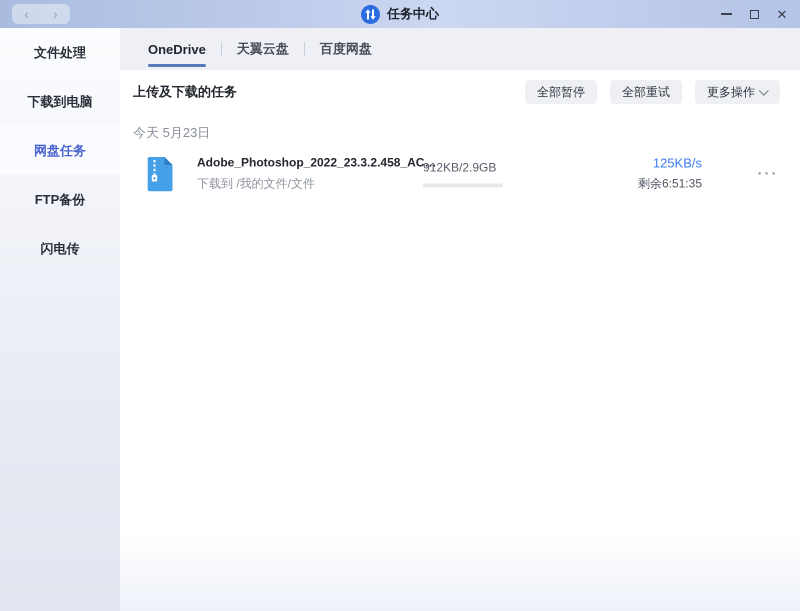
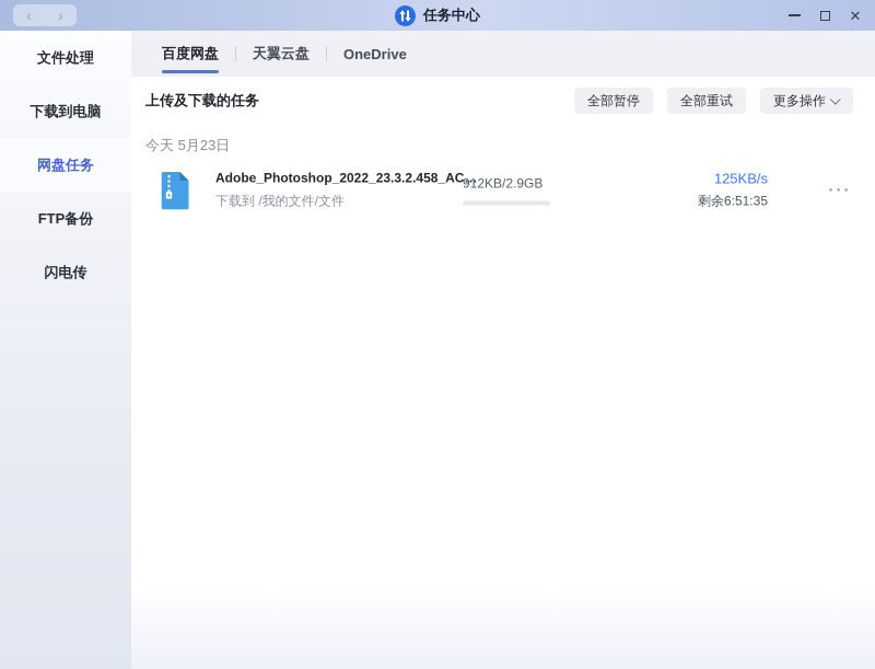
  ‹
  ›
  任务中心
  ✕
  文件处理
  下载到电脑
  网盘任务
  FTP备份
  闪电传
- OneDrive
+ 百度网盘
  天翼云盘
- 百度网盘
+ OneDrive
  上传及下载的任务
  全部暂停
  全部重试
  更多操作
  今天 5月23日
  Adobe_Photoshop_2022_23.3.2.458_ACR1
  下载到 /我的文件/文件
  912KB/2.9GB
  125KB/s
  剩余6:51:35
  ···
